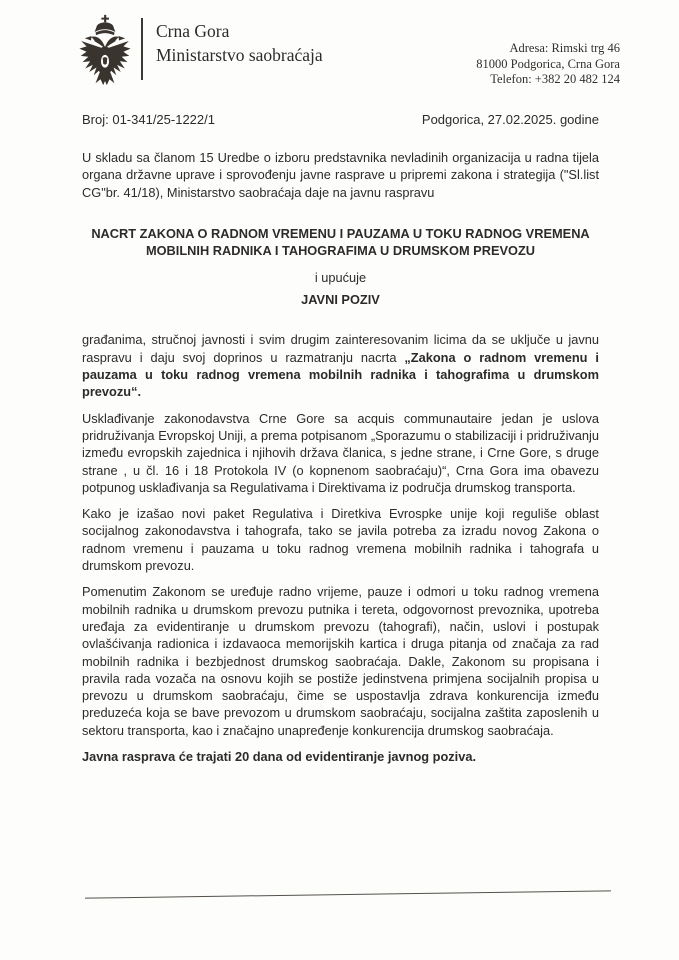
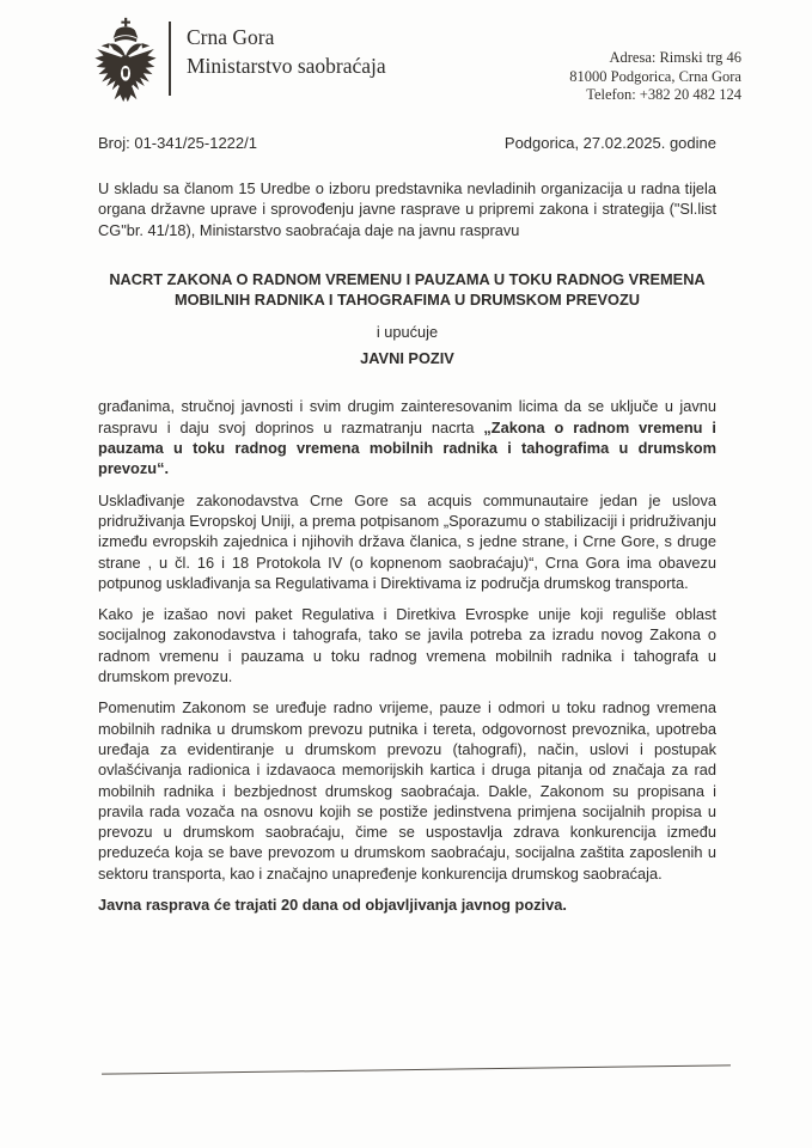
  Crna Gora
  Ministarstvo saobraćaja
  Adresa: Rimski trg 46
  81000 Podgorica, Crna Gora
  Telefon: +382 20 482 124
  Broj: 01-341/25-1222/1
  Podgorica, 27.02.2025. godine
  U skladu sa članom 15 Uredbe o izboru predstavnika nevladinih organizacija u radna tijela organa državne uprave i sprovođenju javne rasprave u pripremi zakona i strategija ("Sl.list CG"br. 41/18), Ministarstvo saobraćaja daje na javnu raspravu
  NACRT ZAKONA O RADNOM VREMENU I PAUZAMA U TOKU RADNOG VREMENA MOBILNIH RADNIKA I TAHOGRAFIMA U DRUMSKOM PREVOZU
  i upućuje
  JAVNI POZIV
  građanima, stručnoj javnosti i svim drugim zainteresovanim licima da se uključe u javnu raspravu i daju svoj doprinos u razmatranju nacrta „Zakona o radnom vremenu i pauzama u toku radnog vremena mobilnih radnika i tahografima u drumskom prevozu“.
  Usklađivanje zakonodavstva Crne Gore sa acquis communautaire jedan je uslova pridruživanja Evropskoj Uniji, a prema potpisanom „Sporazumu o stabilizaciji i pridruživanju između evropskih zajednica i njihovih država članica, s jedne strane, i Crne Gore, s druge strane , u čl. 16 i 18 Protokola IV (o kopnenom saobraćaju)“, Crna Gora ima obavezu potpunog usklađivanja sa Regulativama i Direktivama iz područja drumskog transporta.
  Kako je izašao novi paket Regulativa i Diretkiva Evrospke unije koji reguliše oblast socijalnog zakonodavstva i tahografa, tako se javila potreba za izradu novog Zakona o radnom vremenu i pauzama u toku radnog vremena mobilnih radnika i tahografa u drumskom prevozu.
  Pomenutim Zakonom se uređuje radno vrijeme, pauze i odmori u toku radnog vremena mobilnih radnika u drumskom prevozu putnika i tereta, odgovornost prevoznika, upotreba uređaja za evidentiranje u drumskom prevozu (tahografi), način, uslovi i postupak ovlašćivanja radionica i izdavaoca memorijskih kartica i druga pitanja od značaja za rad mobilnih radnika i bezbjednost drumskog saobraćaja. Dakle, Zakonom su propisana i pravila rada vozača na osnovu kojih se postiže jedinstvena primjena socijalnih propisa u prevozu u drumskom saobraćaju, čime se uspostavlja zdrava konkurencija između preduzeća koja se bave prevozom u drumskom saobraćaju, socijalna zaštita zaposlenih u sektoru transporta, kao i značajno unapređenje konkurencija drumskog saobraćaja.
- Javna rasprava će trajati 20 dana od evidentiranje javnog poziva.
+ Javna rasprava će trajati 20 dana od objavljivanja javnog poziva.
